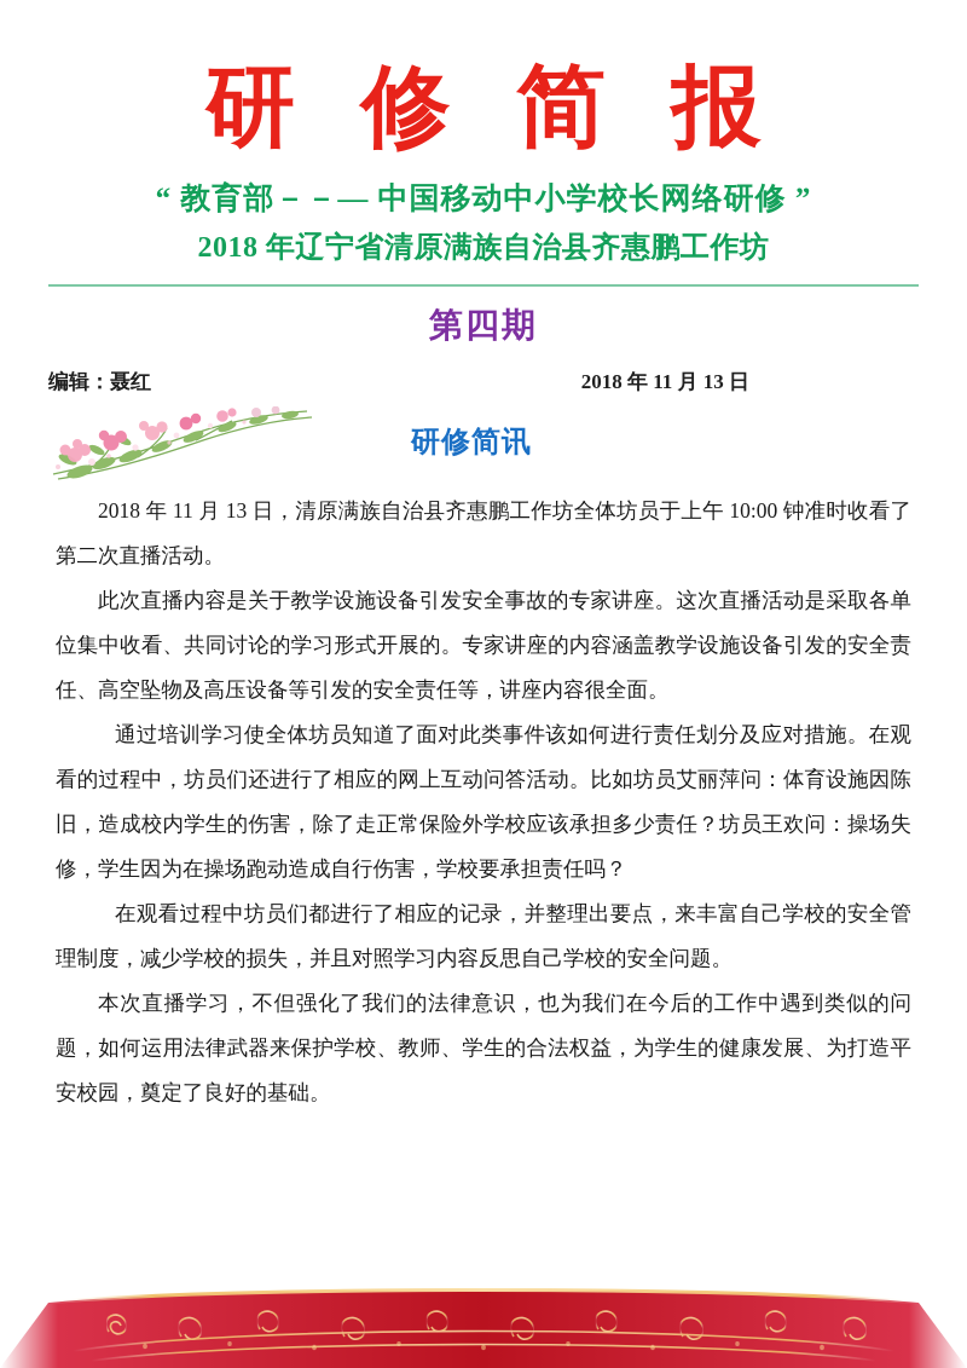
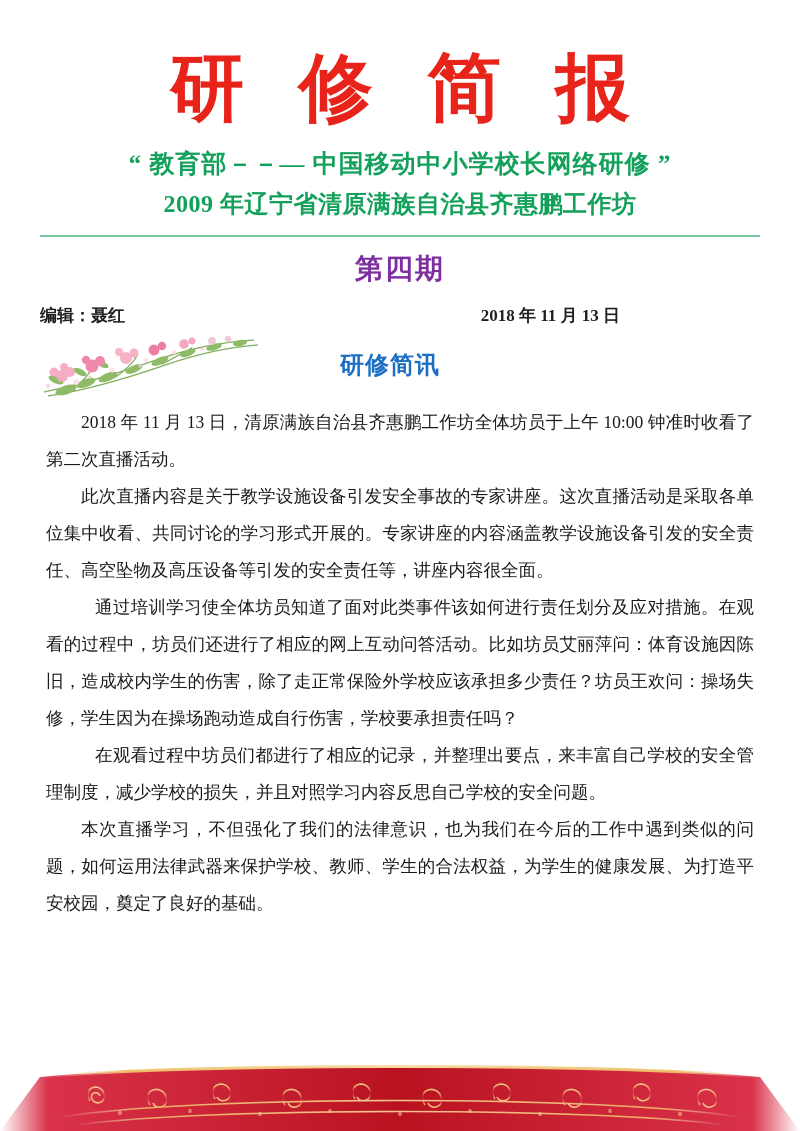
  研 修 简 报
  “ 教育部－－— 中国移动中小学校长网络研修 ”
- 2018 年辽宁省清原满族自治县齐惠鹏工作坊
+ 2009 年辽宁省清原满族自治县齐惠鹏工作坊
  第四期
  编辑：聂红
  2018 年 11 月 13 日
  研修简讯
  2018 年 11 月 13 日，清原满族自治县齐惠鹏工作坊全体坊员于上午 10:00 钟准时收看了第二次直播活动。
  此次直播内容是关于教学设施设备引发安全事故的专家讲座。这次直播活动是采取各单位集中收看、共同讨论的学习形式开展的。专家讲座的内容涵盖教学设施设备引发的安全责任、高空坠物及高压设备等引发的安全责任等，讲座内容很全面。
  通过培训学习使全体坊员知道了面对此类事件该如何进行责任划分及应对措施。在观看的过程中，坊员们还进行了相应的网上互动问答活动。比如坊员艾丽萍问：体育设施因陈旧，造成校内学生的伤害，除了走正常保险外学校应该承担多少责任？坊员王欢问：操场失修，学生因为在操场跑动造成自行伤害，学校要承担责任吗？
  在观看过程中坊员们都进行了相应的记录，并整理出要点，来丰富自己学校的安全管理制度，减少学校的损失，并且对照学习内容反思自己学校的安全问题。
  本次直播学习，不但强化了我们的法律意识，也为我们在今后的工作中遇到类似的问题，如何运用法律武器来保护学校、教师、学生的合法权益，为学生的健康发展、为打造平安校园，奠定了良好的基础。
